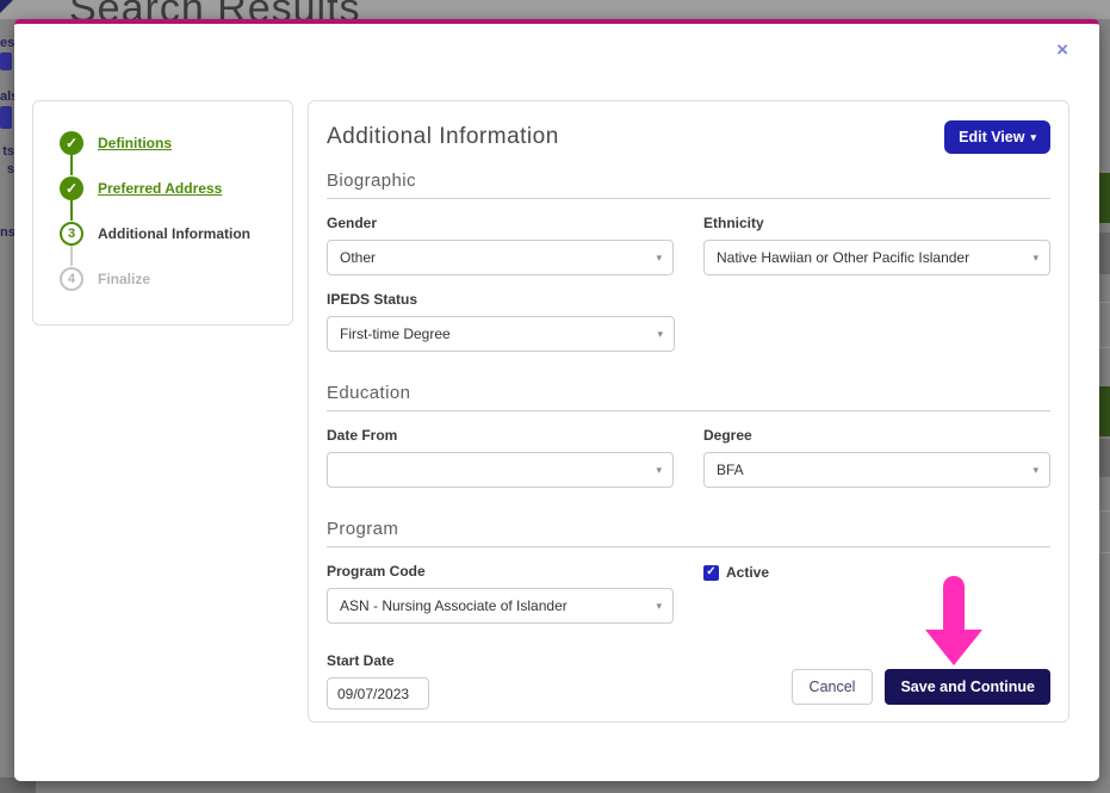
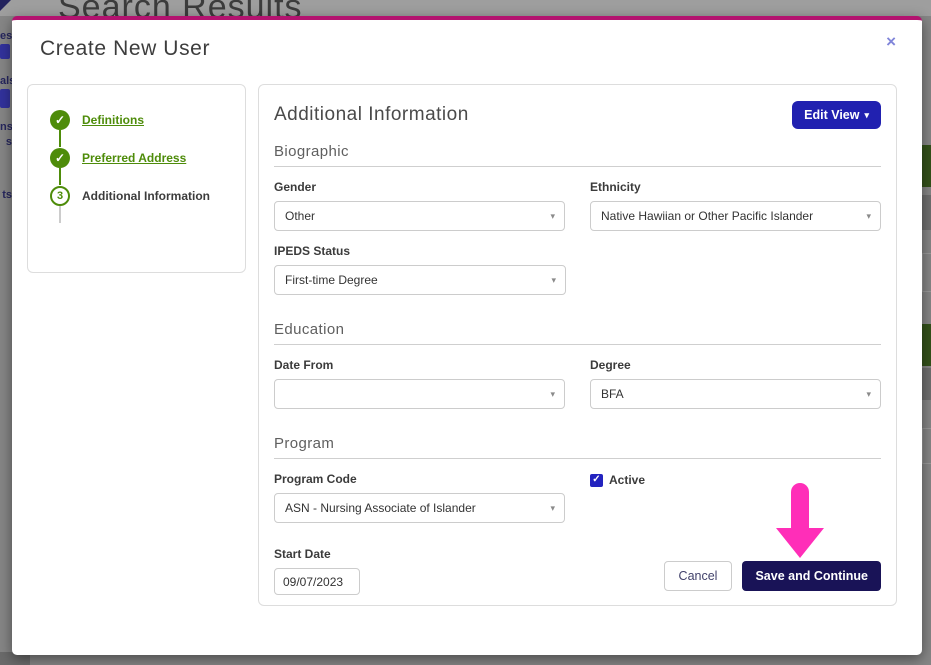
  Search Results
  es
- ts
+ ns
  s
- ns
+ ts
+ Create New User
  ×
  ✓
  Definitions
  ✓
  Preferred Address
  3
  Additional Information
- 4
- Finalize
  Additional Information
  Edit View
  ▾
  Biographic
  Gender
  Other
  ▾
  Ethnicity
  Native Hawiian or Other Pacific Islander
  ▾
  IPEDS Status
  First-time Degree
  ▾
  Education
  Date From
  ▾
  Degree
  BFA
  ▾
  Program
  Program Code
  ASN - Nursing Associate of Islander
  ▾
  ✓
  Active
  Start Date
  09/07/2023
  Cancel
  Save and Continue
